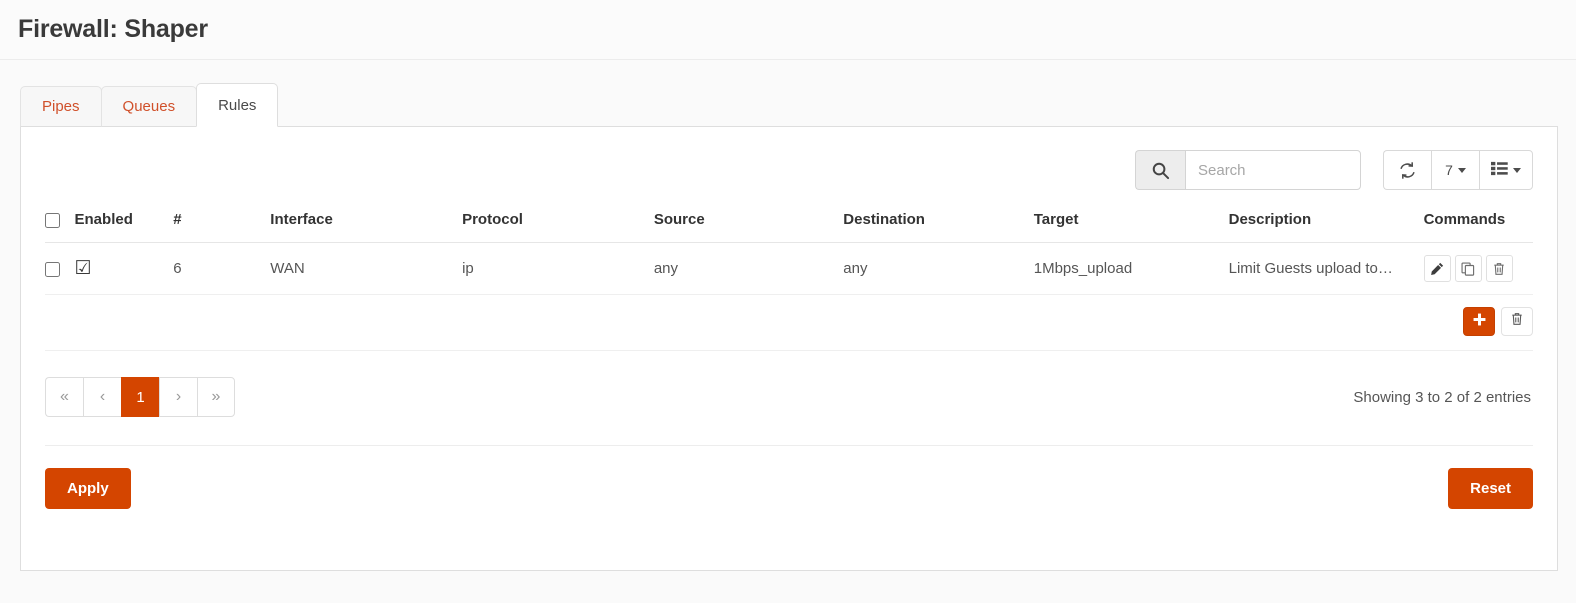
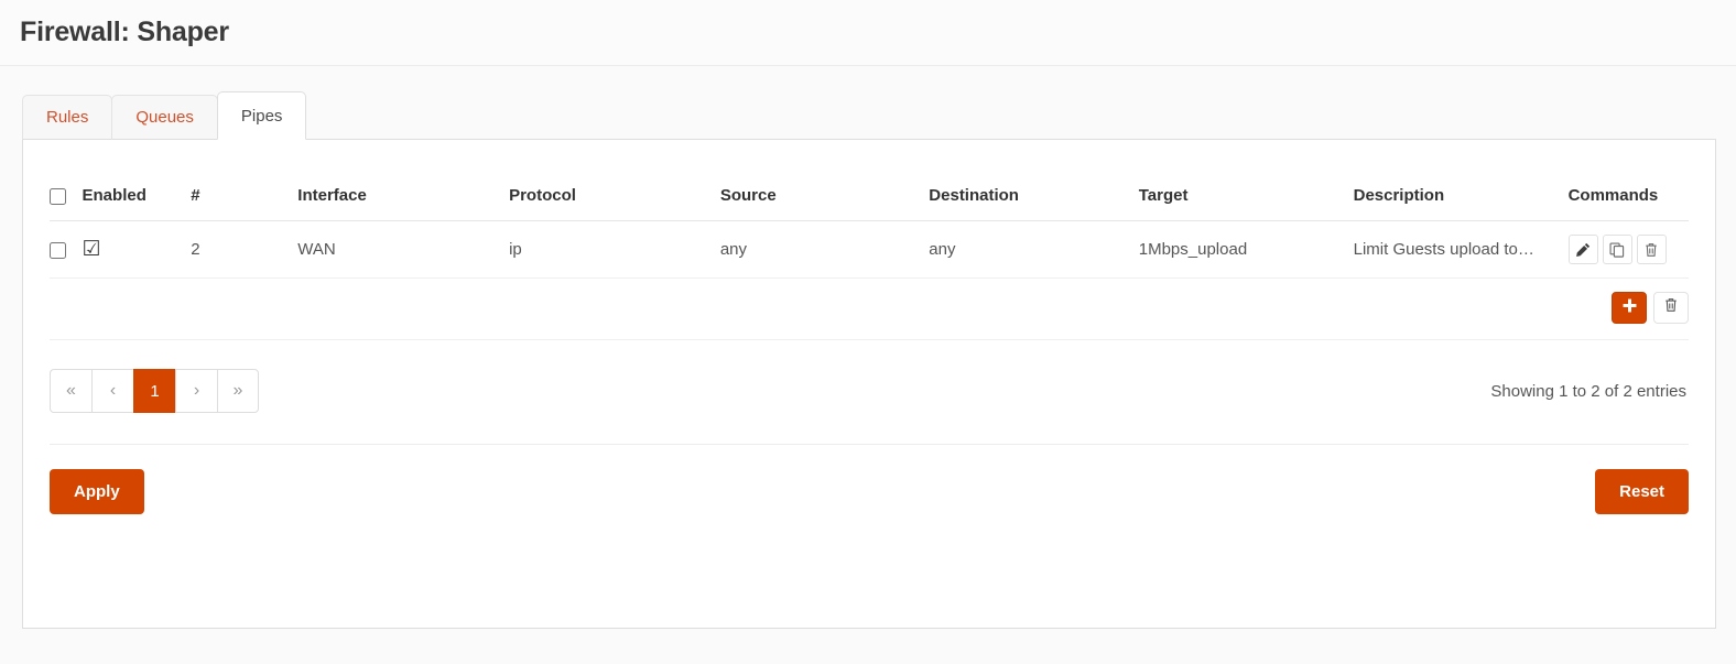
  Firewall: Shaper
- Pipes
+ Rules
  Queues
- Rules
+ Pipes
- Search
- 7
  	Enabled	#	Interface	Protocol	Source	Destination	Target	Description	Commands
- 	☑	6	WAN	ip	any	any	1Mbps_upload	Limit Guests upload to…
+ 	☑	2	WAN	ip	any	any	1Mbps_upload	Limit Guests upload to…
  «
  ‹
  1
  ›
  »
- Showing 3 to 2 of 2 entries
+ Showing 1 to 2 of 2 entries
  Apply
  Reset
